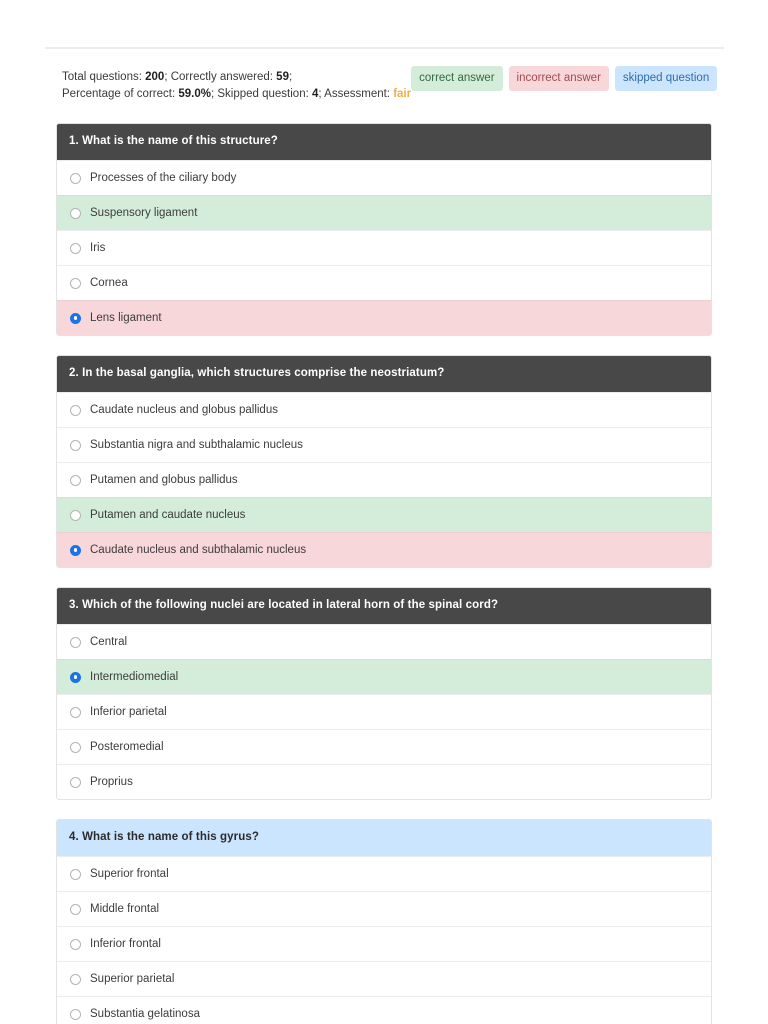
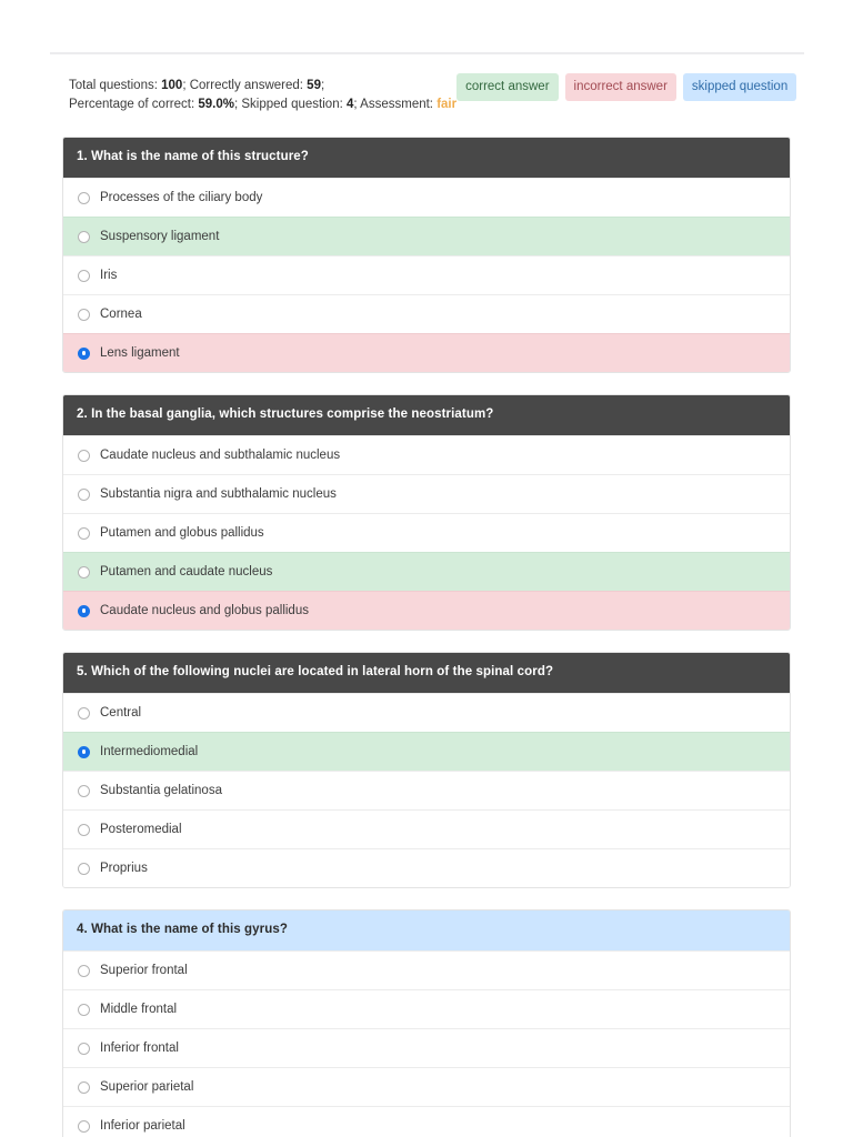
- Total questions: 200; Correctly answered: 59;
+ Total questions: 100; Correctly answered: 59;
  Percentage of correct: 59.0%; Skipped question: 4; Assessment: fair
  correct answer
  incorrect answer
  skipped question
  1. What is the name of this structure?
  Processes of the ciliary body
  Suspensory ligament
  Iris
  Cornea
  Lens ligament
  2. In the basal ganglia, which structures comprise the neostriatum?
- Caudate nucleus and globus pallidus
+ Caudate nucleus and subthalamic nucleus
  Substantia nigra and subthalamic nucleus
  Putamen and globus pallidus
  Putamen and caudate nucleus
- Caudate nucleus and subthalamic nucleus
+ Caudate nucleus and globus pallidus
- 3. Which of the following nuclei are located in lateral horn of the spinal cord?
+ 5. Which of the following nuclei are located in lateral horn of the spinal cord?
  Central
  Intermediomedial
- Inferior parietal
+ Substantia gelatinosa
  Posteromedial
  Proprius
  4. What is the name of this gyrus?
  Superior frontal
  Middle frontal
  Inferior frontal
  Superior parietal
- Substantia gelatinosa
+ Inferior parietal
